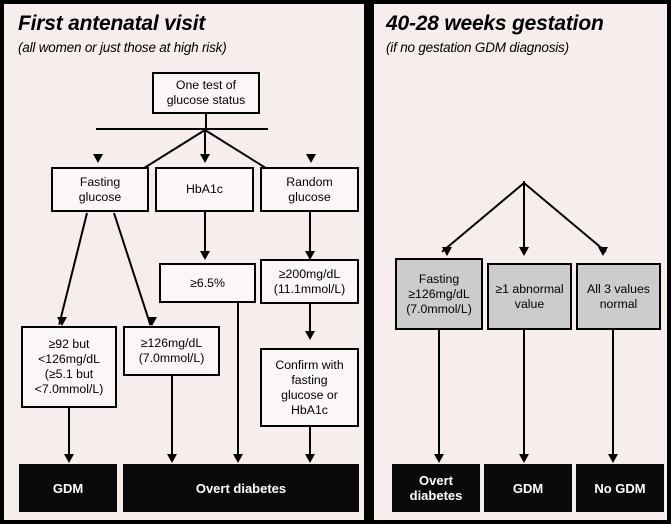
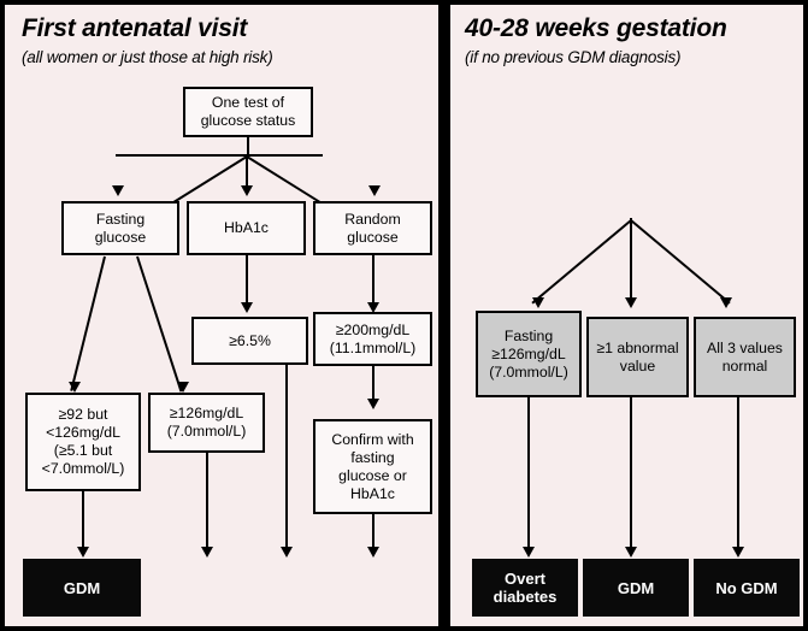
  First antenatal visit
  (all women or just those at high risk)
  One test of
  glucose status
  Fasting
  glucose
  HbA1c
  Random
  glucose
  ≥6.5%
  ≥200mg/dL
  (11.1mmol/L)
  ≥92 but
  <126mg/dL
  (≥5.1 but
  <7.0mmol/L)
  ≥126mg/dL
  (7.0mmol/L)
  Confirm with
  fasting
  glucose or
  HbA1c
  GDM
- Overt diabetes
  40-28 weeks gestation
- (if no gestation GDM diagnosis)
+ (if no previous GDM diagnosis)
  Fasting
  ≥126mg/dL
  (7.0mmol/L)
  ≥1 abnormal
  value
  All 3 values
  normal
  Overt
  diabetes
  GDM
  No GDM
